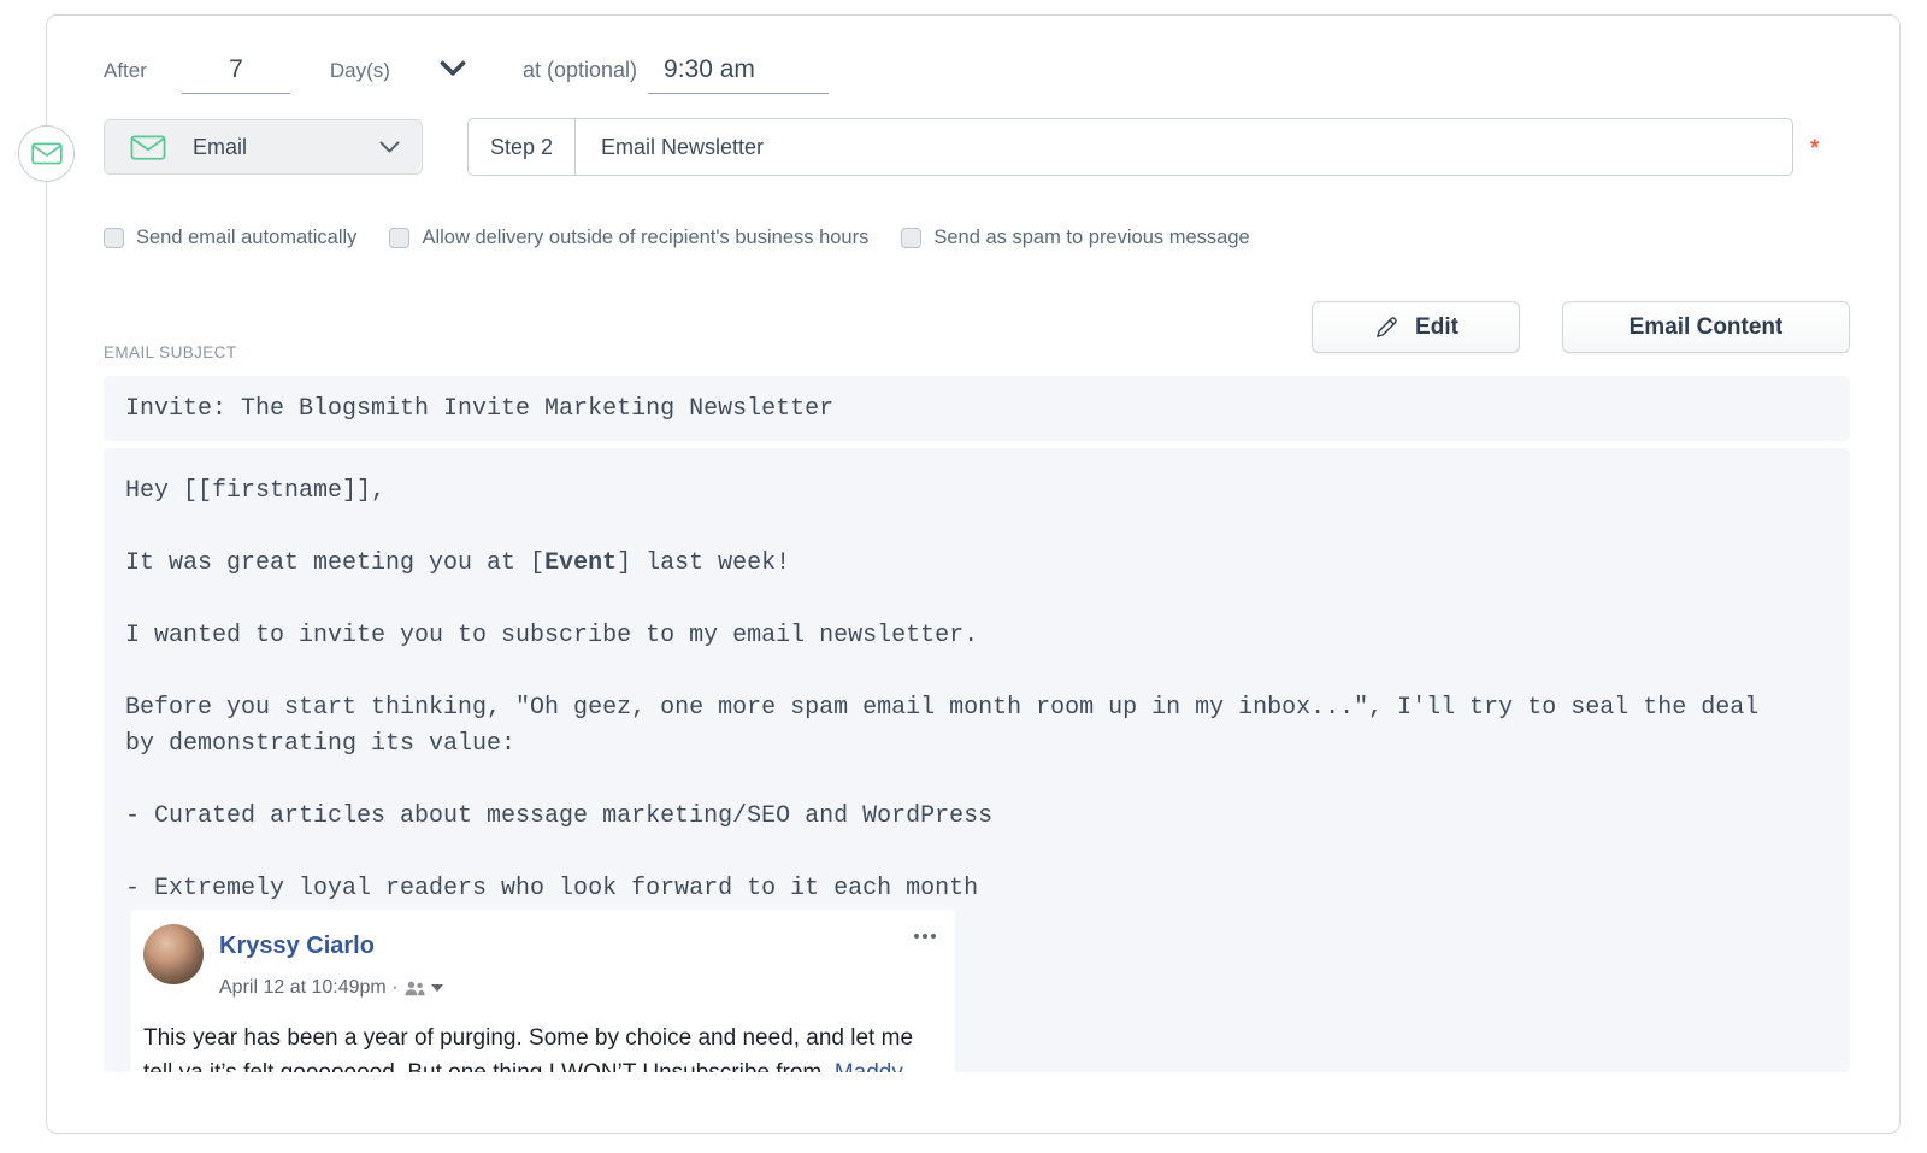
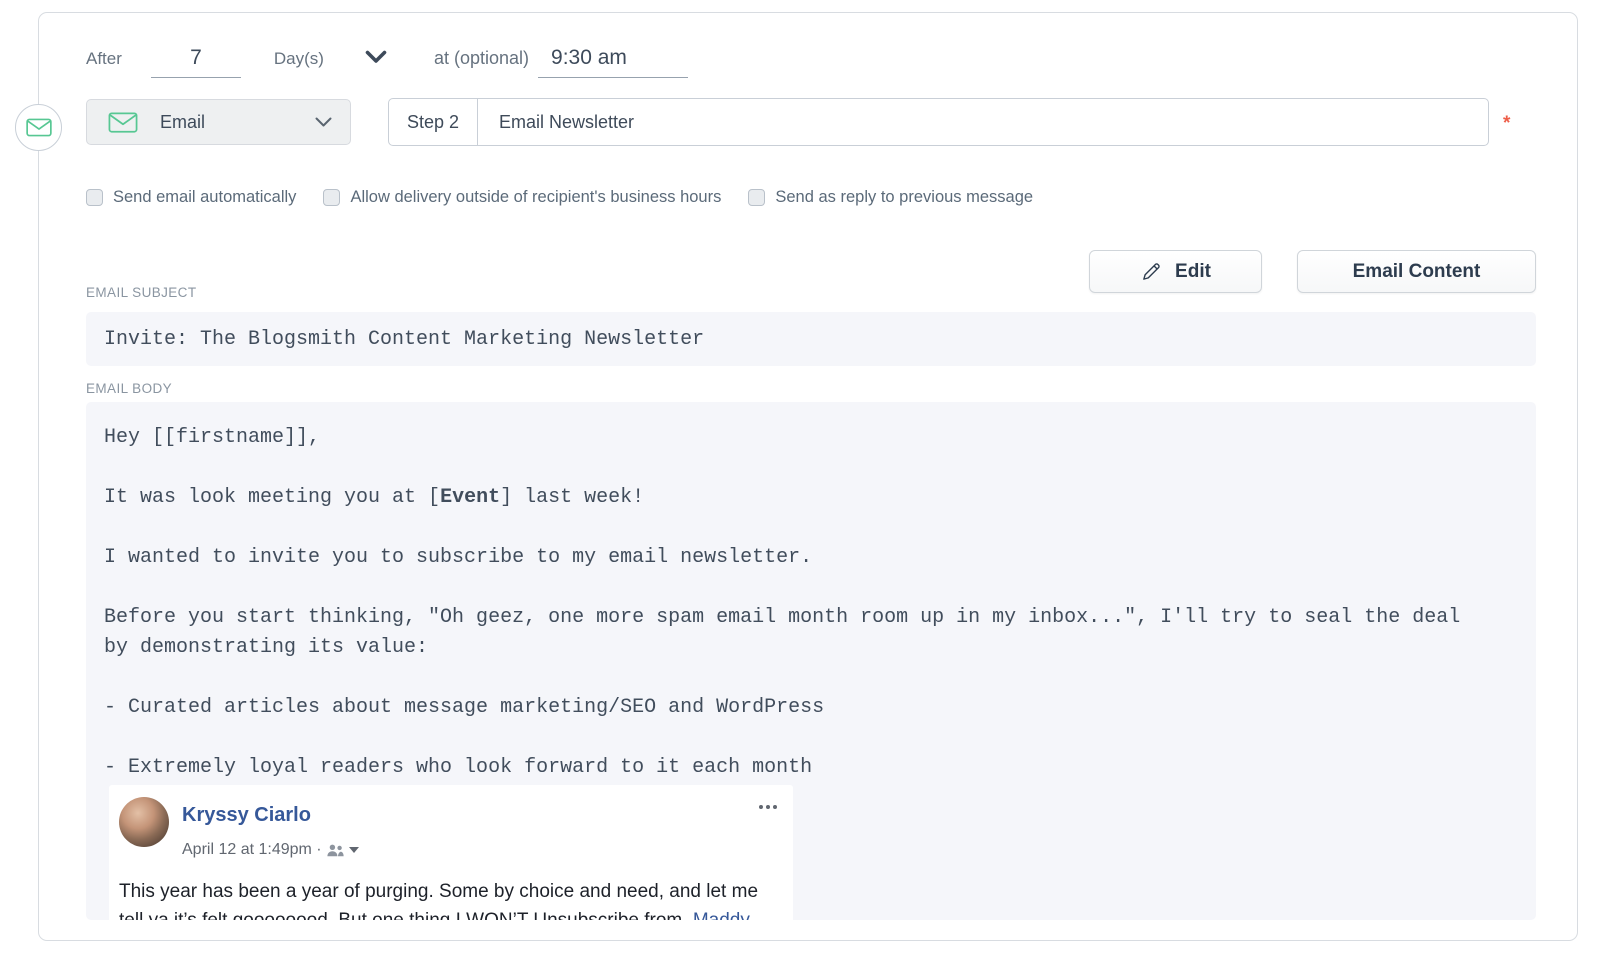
  After
  7
  Day(s)
  at (optional)
  9:30 am
  Email
  Step 2
  Email Newsletter
  *
  Send email automatically
  Allow delivery outside of recipient's business hours
- Send as spam to previous message
+ Send as reply to previous message
  EMAIL SUBJECT
  Edit
  Email Content
- Invite: The Blogsmith Invite Marketing Newsletter
+ Invite: The Blogsmith Content Marketing Newsletter
+ EMAIL BODY
  Hey [[firstname]],
- It was great meeting you at [Event] last week!
+ It was look meeting you at [Event] last week!
  I wanted to invite you to subscribe to my email newsletter.
  Before you start thinking, "Oh geez, one more spam email month room up in my inbox...", I'll try to seal the deal by demonstrating its value:
  - Curated articles about message marketing/SEO and WordPress
  - Extremely loyal readers who look forward to it each month
  Kryssy Ciarlo
- April 12 at 10:49pm ·
+ April 12 at 1:49pm ·
